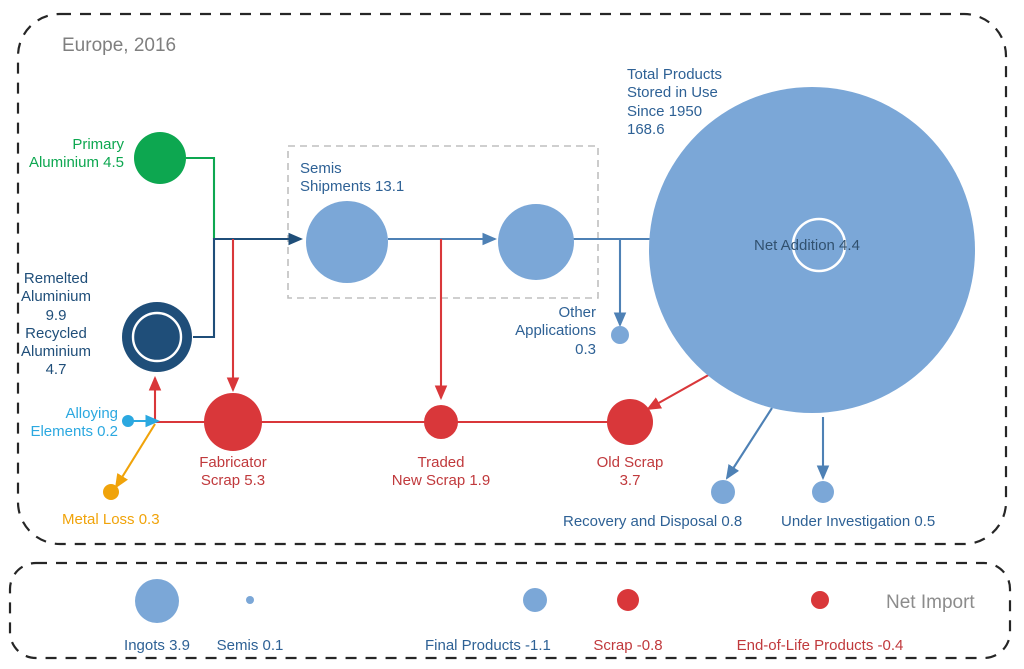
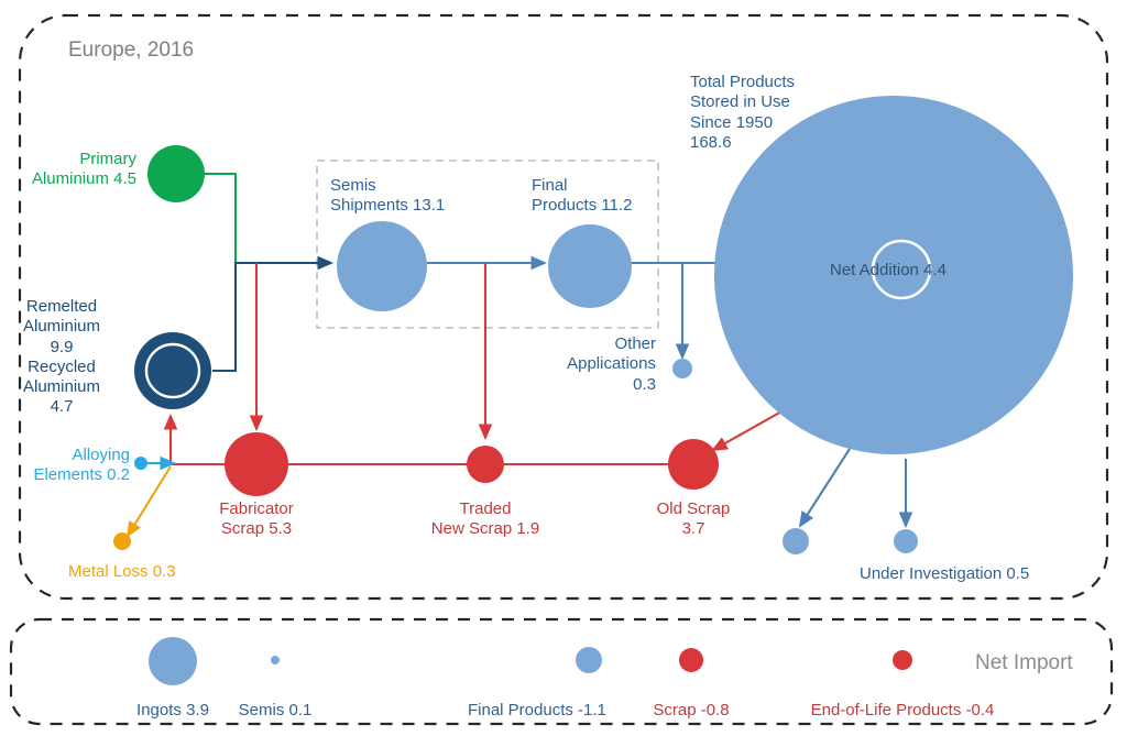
  Europe, 2016
  Primary
  Aluminium 4.5
  Remelted
  Aluminium
  9.9
  Recycled
  Aluminium
  4.7
  Alloying
  Elements 0.2
  Metal Loss 0.3
  Semis
  Shipments 13.1
+ Final
+ Products 11.2
  Other
  Applications
  0.3
  Total Products
  Stored in Use
  Since 1950
  168.6
  Net Addition 4.4
  Fabricator
  Scrap 5.3
  Traded
  New Scrap 1.9
  Old Scrap
  3.7
- Recovery and Disposal 0.8
  Under Investigation 0.5
  Ingots 3.9
  Semis 0.1
  Final Products -1.1
  Scrap -0.8
  End-of-Life Products -0.4
  Net Import
